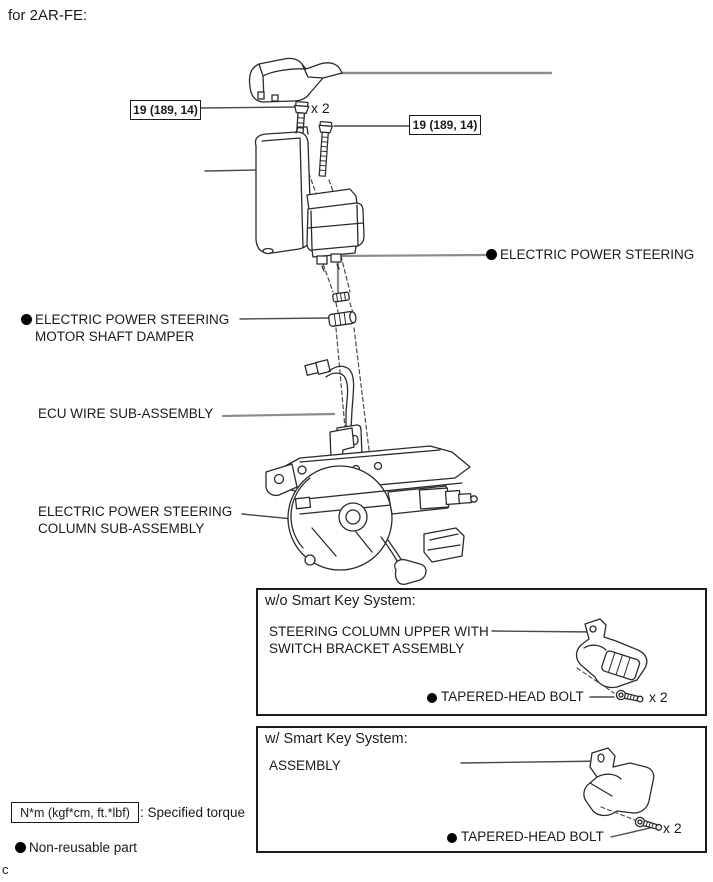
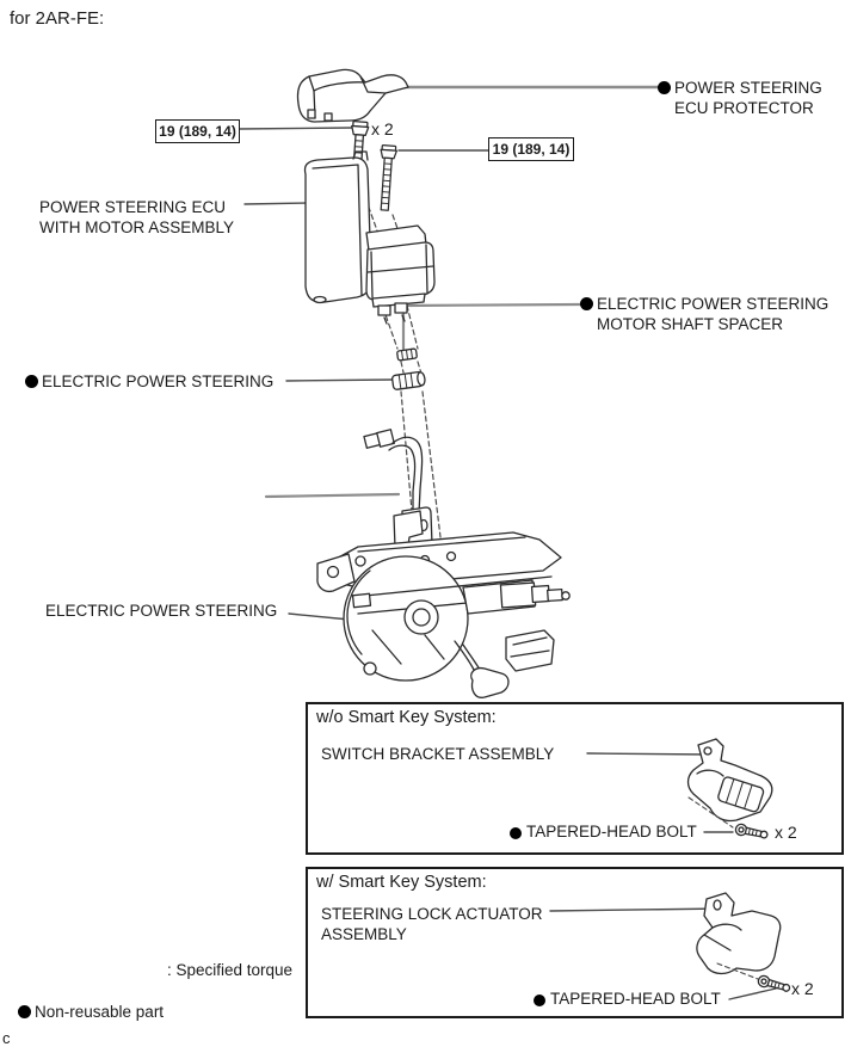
  for 2AR-FE:
  19 (189, 14)
  x 2
  19 (189, 14)
+ POWER STEERING
+ ECU PROTECTOR
+ POWER STEERING ECU
+ WITH MOTOR ASSEMBLY
  ELECTRIC POWER STEERING
+ MOTOR SHAFT SPACER
  ELECTRIC POWER STEERING
- MOTOR SHAFT DAMPER
- ECU WIRE SUB-ASSEMBLY
  ELECTRIC POWER STEERING
- COLUMN SUB-ASSEMBLY
  w/o Smart Key System:
- STEERING COLUMN UPPER WITH
  SWITCH BRACKET ASSEMBLY
  TAPERED-HEAD BOLT
  x 2
  w/ Smart Key System:
+ STEERING LOCK ACTUATOR
  ASSEMBLY
  TAPERED-HEAD BOLT
  x 2
- N*m (kgf*cm, ft.*lbf)
  : Specified torque
  Non-reusable part
  c
